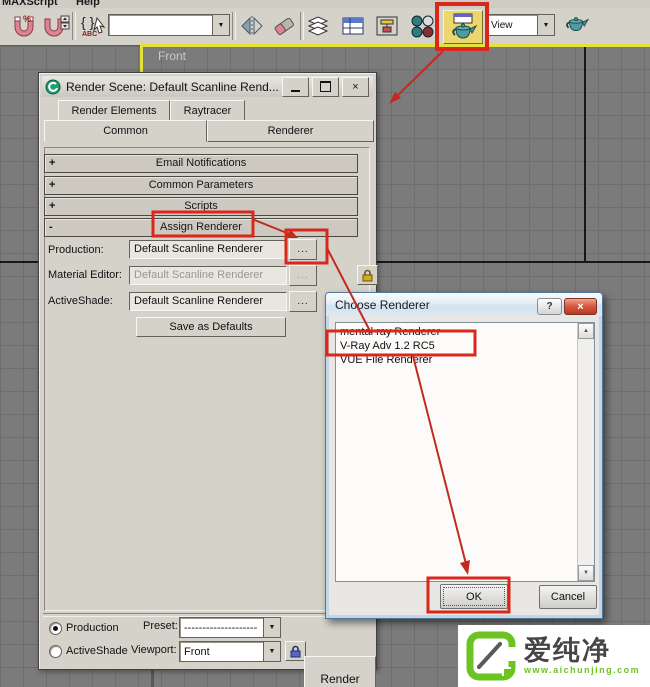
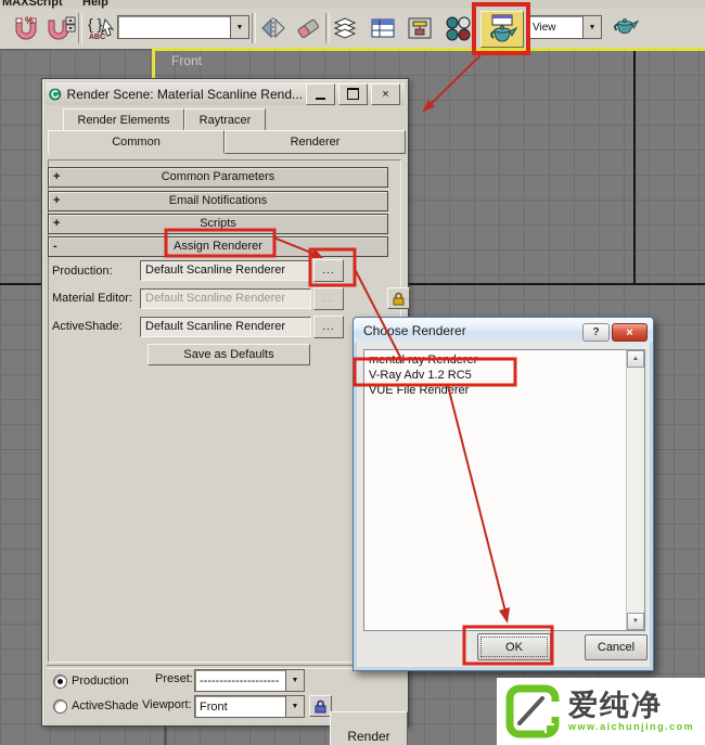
  MAXScript
  Help
  %
  { }
  View
  Front
- Render Scene: Default Scanline Rend...
+ Render Scene: Material Scanline Rend...
  ×
  Render Elements
  Raytracer
  Common
  Renderer
  +
- Email Notifications
+ Common Parameters
  +
- Common Parameters
+ Email Notifications
  +
  Scripts
  -
  Assign Renderer
  Production:
  Default Scanline Renderer
  ...
  Material Editor:
  Default Scanline Renderer
  ...
  ActiveShade:
  Default Scanline Renderer
  ...
  Save as Defaults
  Production
  ActiveShade
  Preset:
  --------------------
  Viewport:
  Front
  Render
  Choose Renderer
  ?
  ×
  V-Ray Adv 1.2 RC5
  VUE File Renderer
  OK
  Cancel
  爱纯净
  www.aichunjing.com
